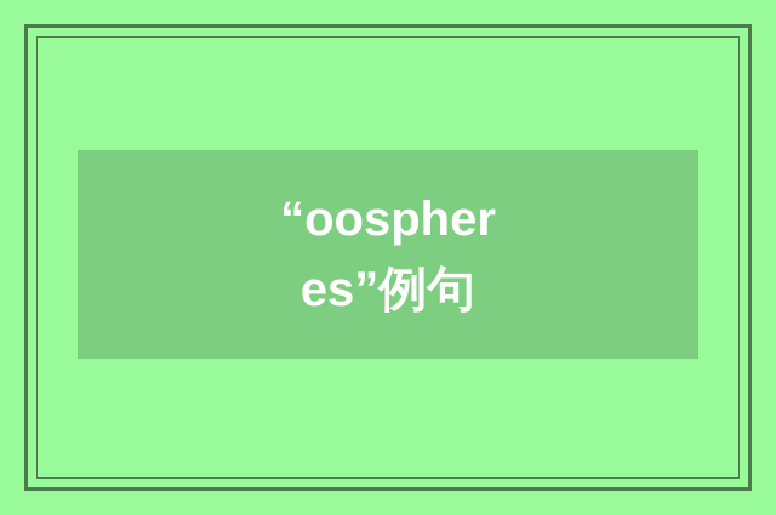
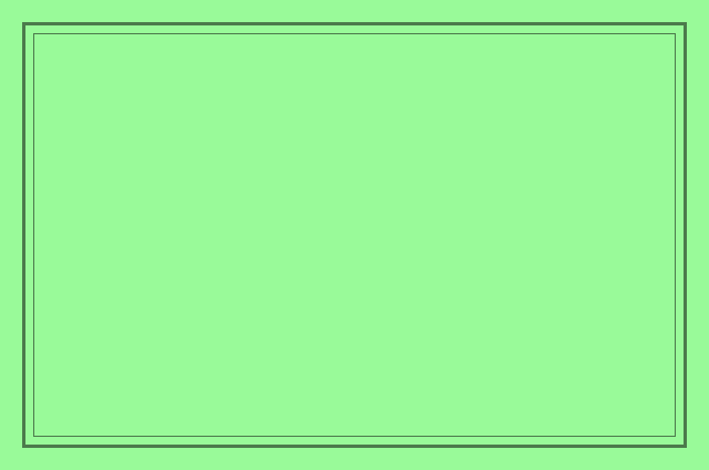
- “oospheres”例句
